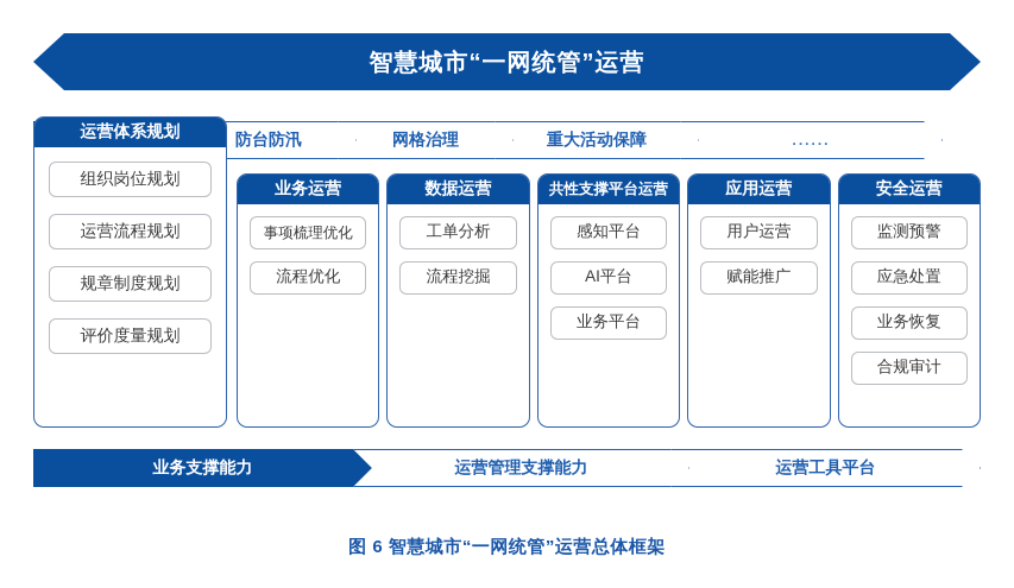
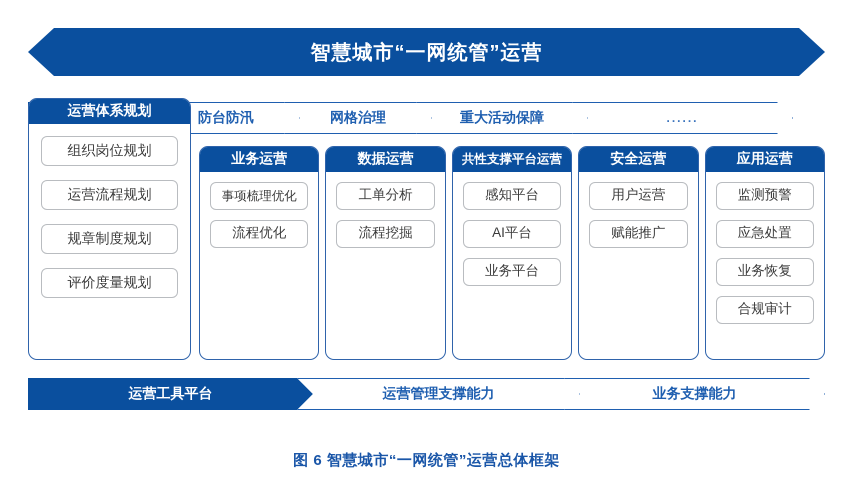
  智慧城市“一网统管”运营
  防台防汛
  网格治理
  重大活动保障
  ......
  运营体系规划
  组织岗位规划
  运营流程规划
  规章制度规划
  评价度量规划
  业务运营
  事项梳理优化
  流程优化
  数据运营
  工单分析
  流程挖掘
  共性支撑平台运营
  感知平台
  AI平台
  业务平台
- 应用运营
+ 安全运营
  用户运营
  赋能推广
- 安全运营
+ 应用运营
  监测预警
  应急处置
  业务恢复
  合规审计
- 业务支撑能力
+ 运营工具平台
  运营管理支撑能力
- 运营工具平台
+ 业务支撑能力
  图 6 智慧城市“一网统管”运营总体框架
